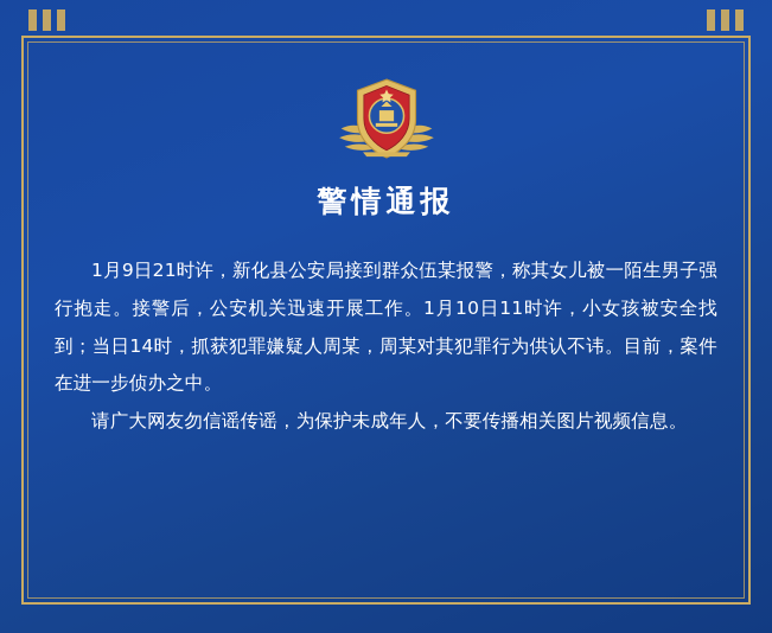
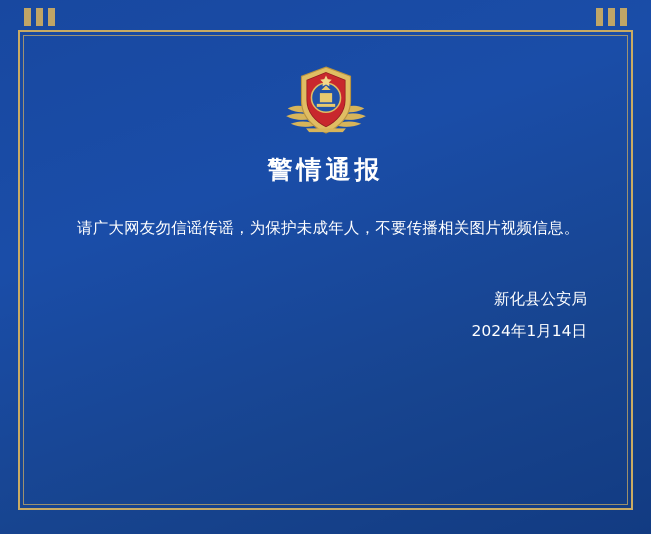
  警情通报
- 1月9日21时许，新化县公安局接到群众伍某报警，称其女儿被一陌生男子强行抱走。接警后，公安机关迅速开展工作。1月10日11时许，小女孩被安全找到；当日14时，抓获犯罪嫌疑人周某，周某对其犯罪行为供认不讳。目前，案件在进一步侦办之中。
  请广大网友勿信谣传谣，为保护未成年人，不要传播相关图片视频信息。
+ 新化县公安局
+ 2024年1月14日
